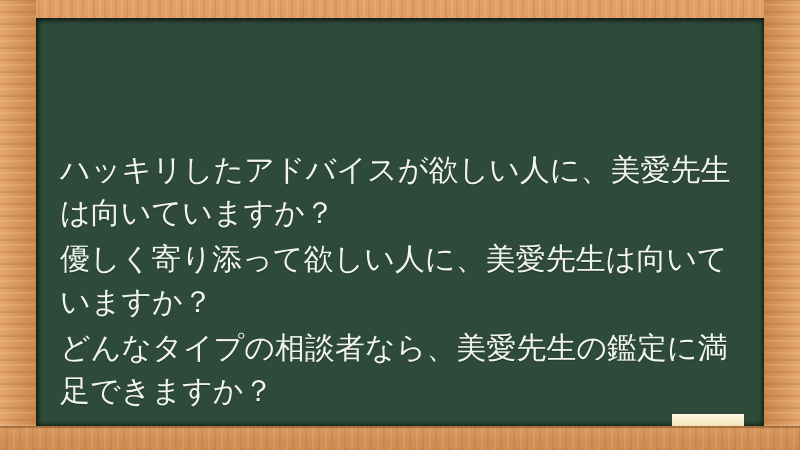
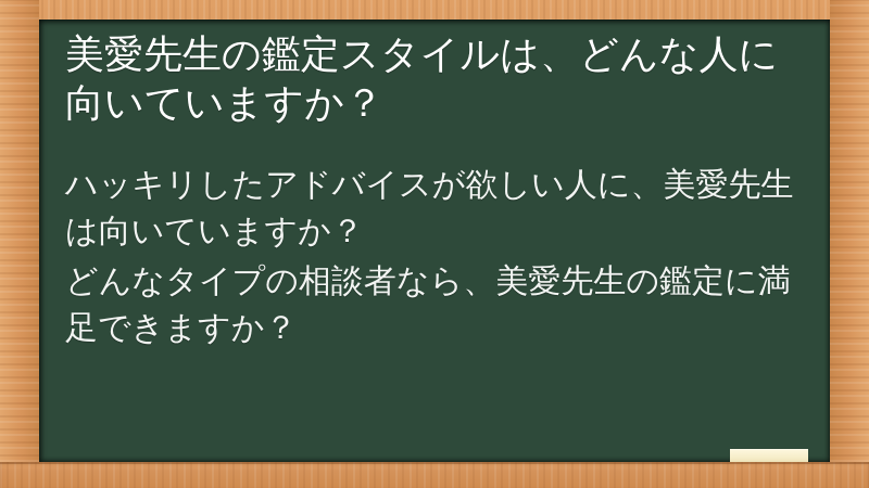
+ 美愛先生の鑑定スタイルは、どんな人に向いていますか？
  ハッキリしたアドバイスが欲しい人に、美愛先生は向いていますか？
- 優しく寄り添って欲しい人に、美愛先生は向いていますか？
  どんなタイプの相談者なら、美愛先生の鑑定に満足できますか？
